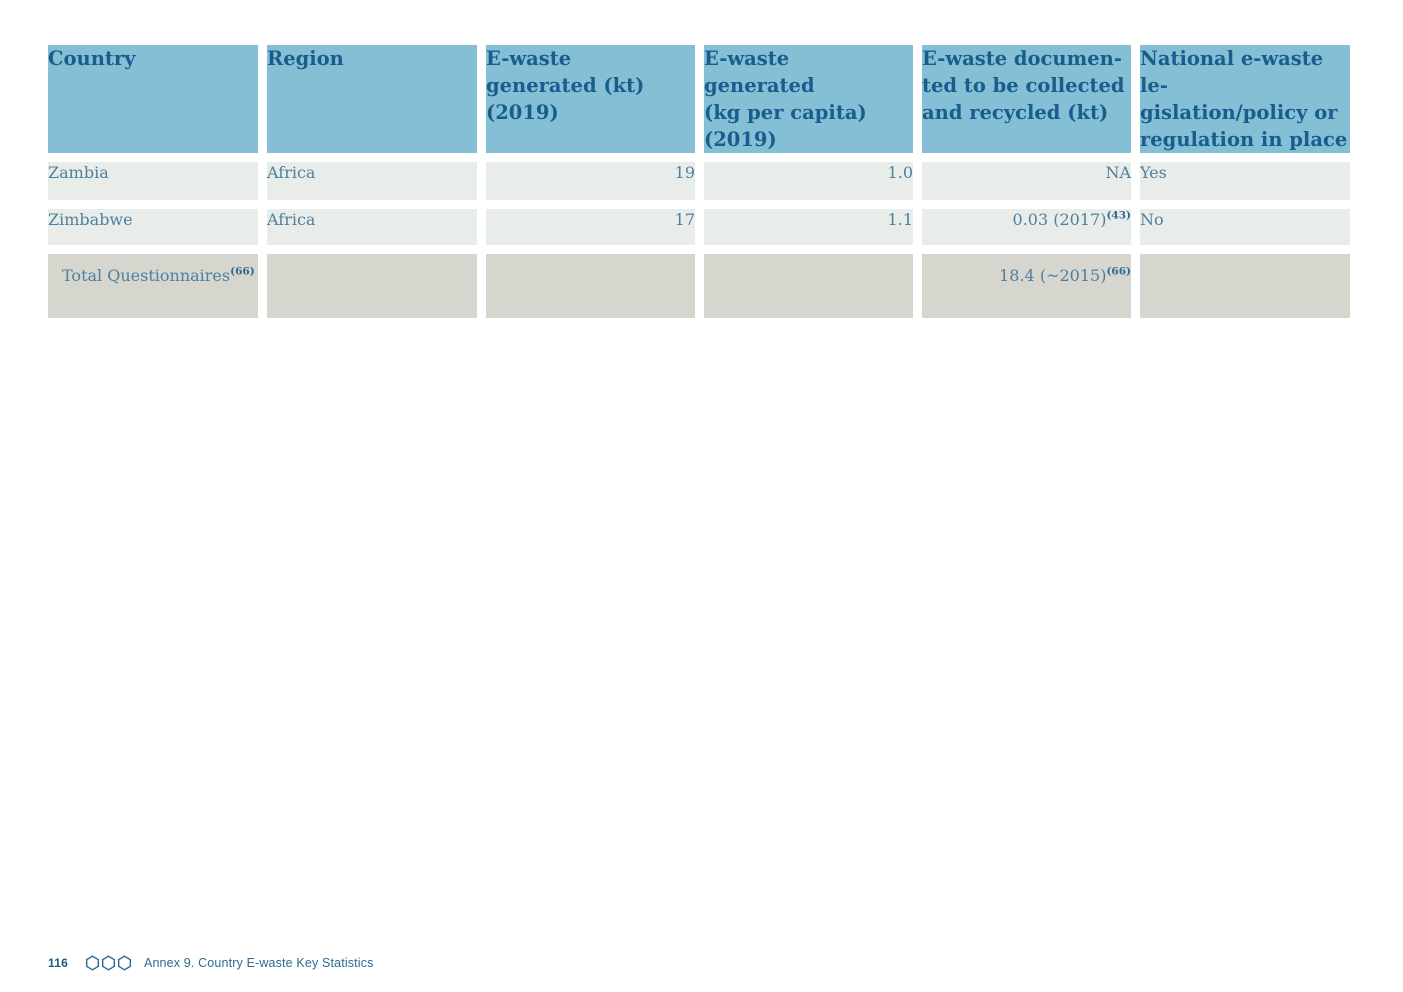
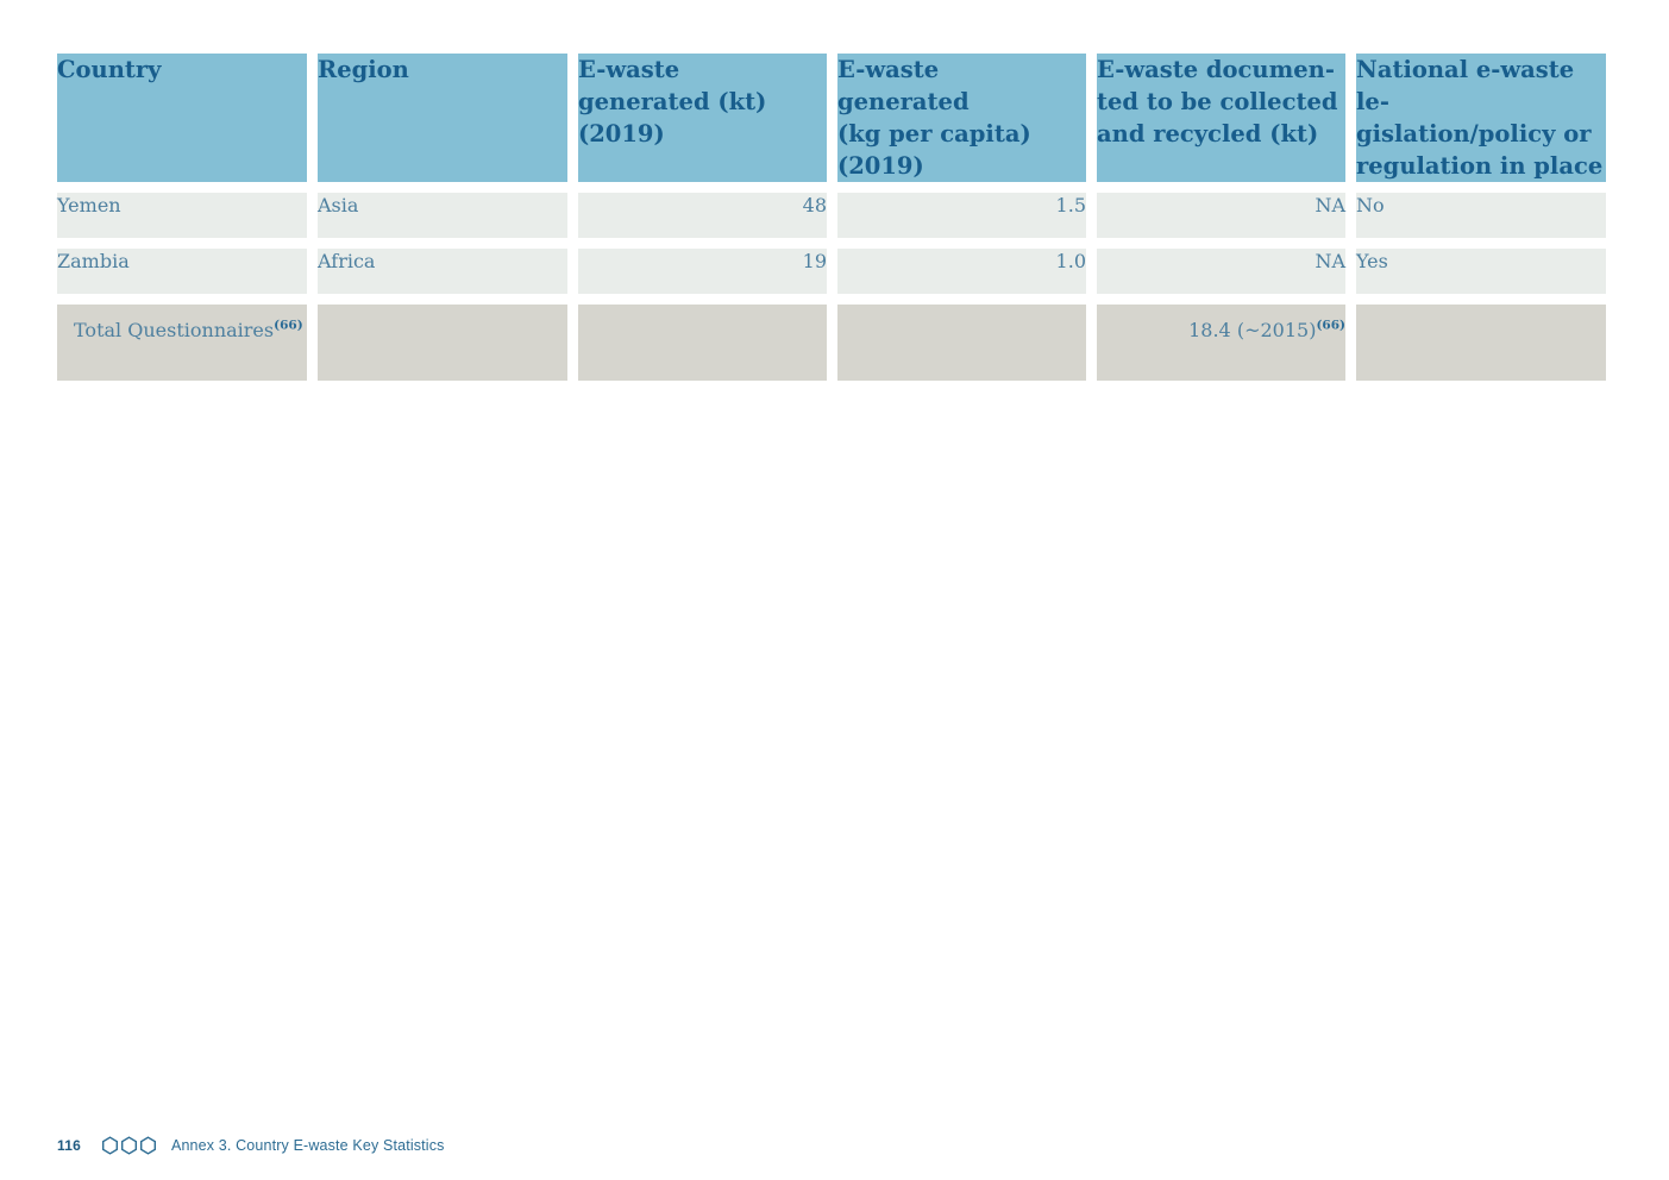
  Country	Region	E-waste generated (kt) (2019)	E-waste generated (kg per capita) (2019)	E-waste documen- ted to be collected and recycled (kt)	National e-waste le- gislation/policy or regulation in place
+ Yemen	Asia	48	1.5	NA	No
  Zambia	Africa	19	1.0	NA	Yes
- Zimbabwe	Africa	17	1.1	0.03 (2017)(43)	No
  Total Questionnaires(66)				18.4 (~2015)(66)
  116
- Annex 9. Country E-waste Key Statistics
+ Annex 3. Country E-waste Key Statistics
